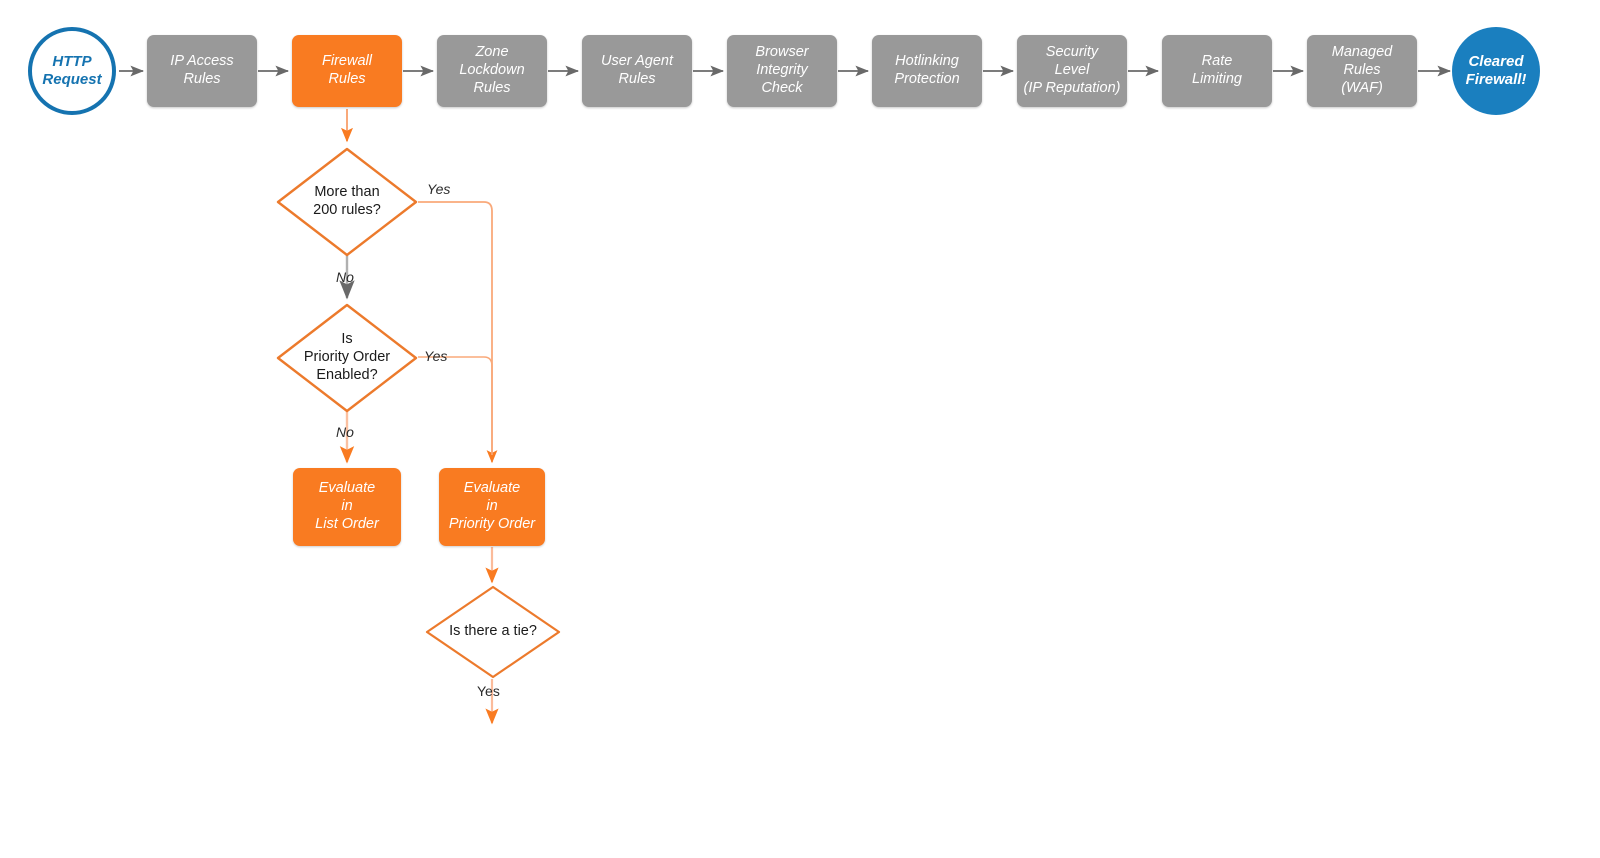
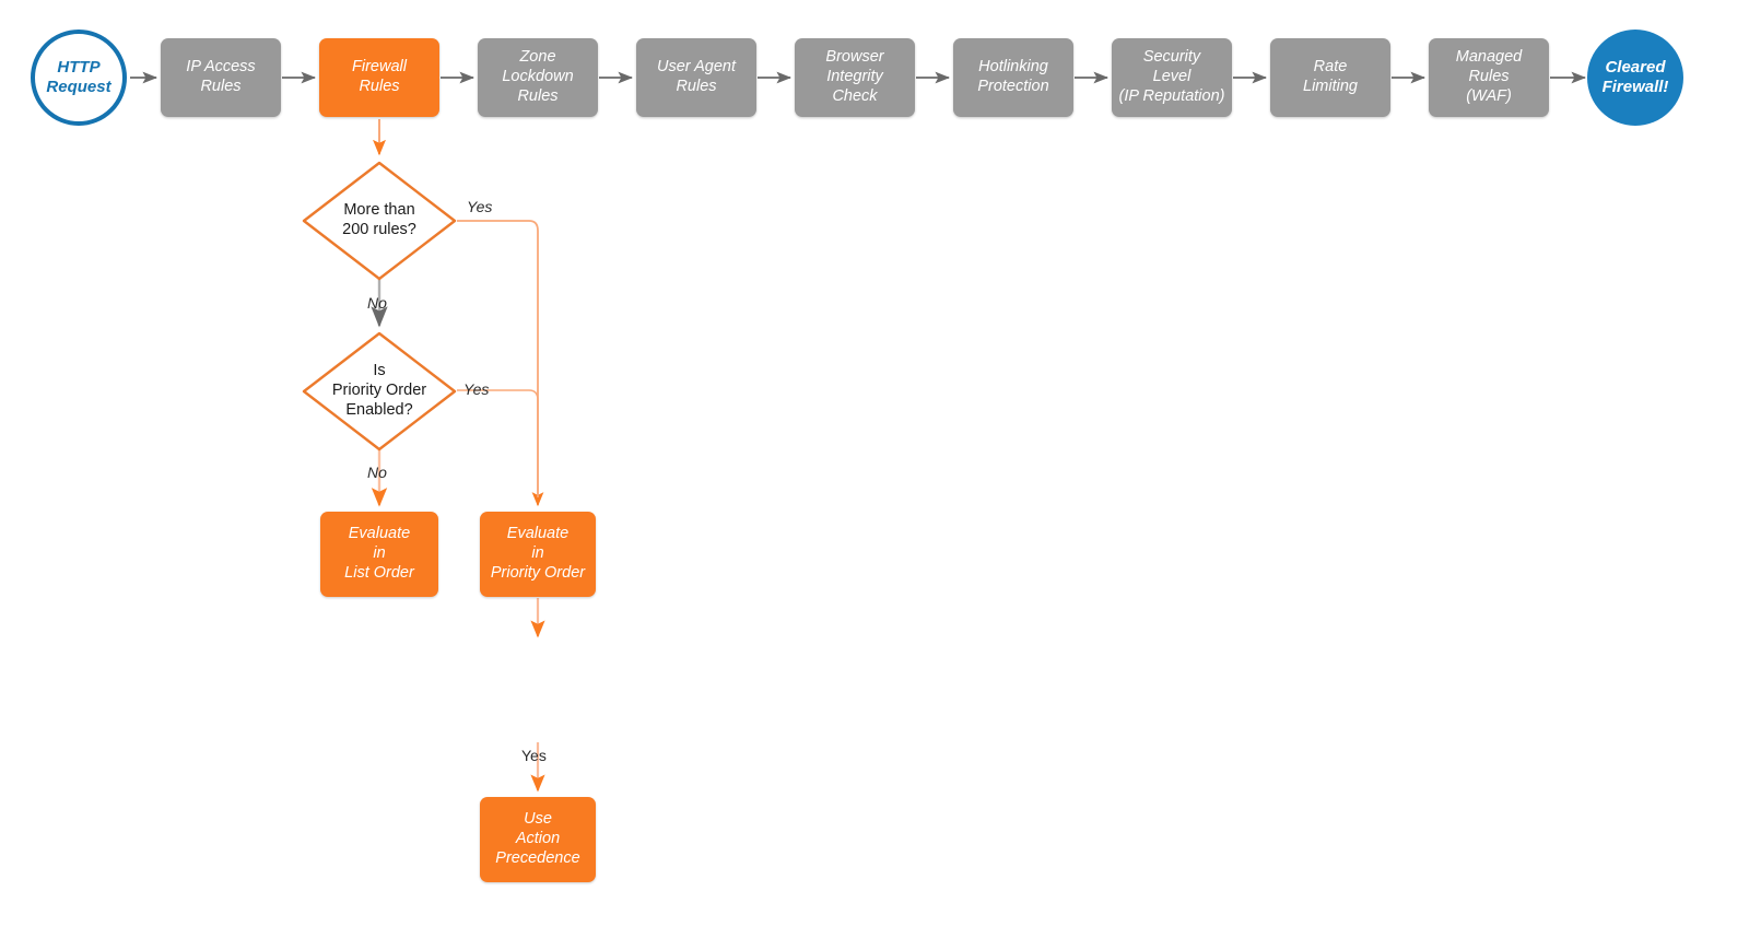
  HTTP
  Request
  IP Access
  Rules
  Firewall
  Rules
  Zone
  Lockdown
  Rules
  User Agent
  Rules
  Browser
  Integrity
  Check
  Hotlinking
  Protection
  Security
  Level
  (IP Reputation)
  Rate
  Limiting
  Managed
  Rules
  (WAF)
  Cleared
  Firewall!
  More than
  200 rules?
  Is
  Priority Order
  Enabled?
- Is there a tie?
  Evaluate
  in
  List Order
  Evaluate
  in
  Priority Order
+ Use
+ Action
+ Precedence
  Yes
  No
  Yes
  No
  Yes
